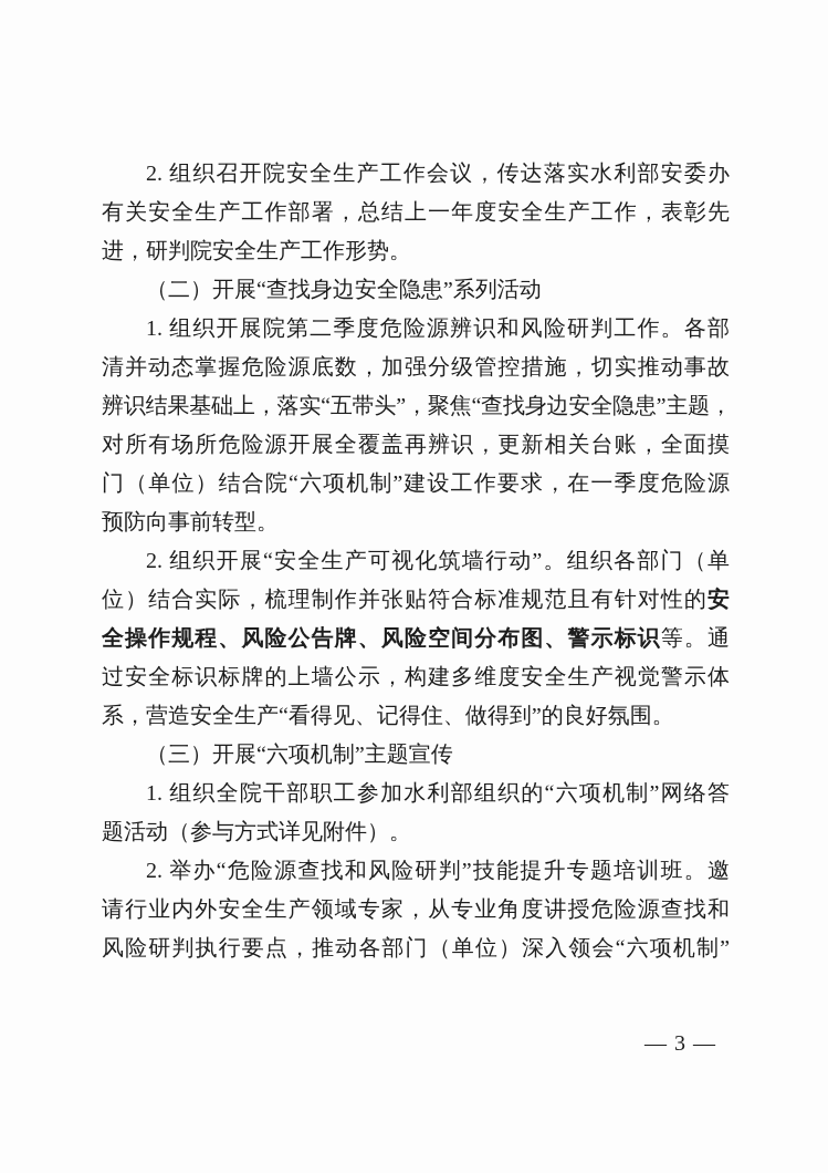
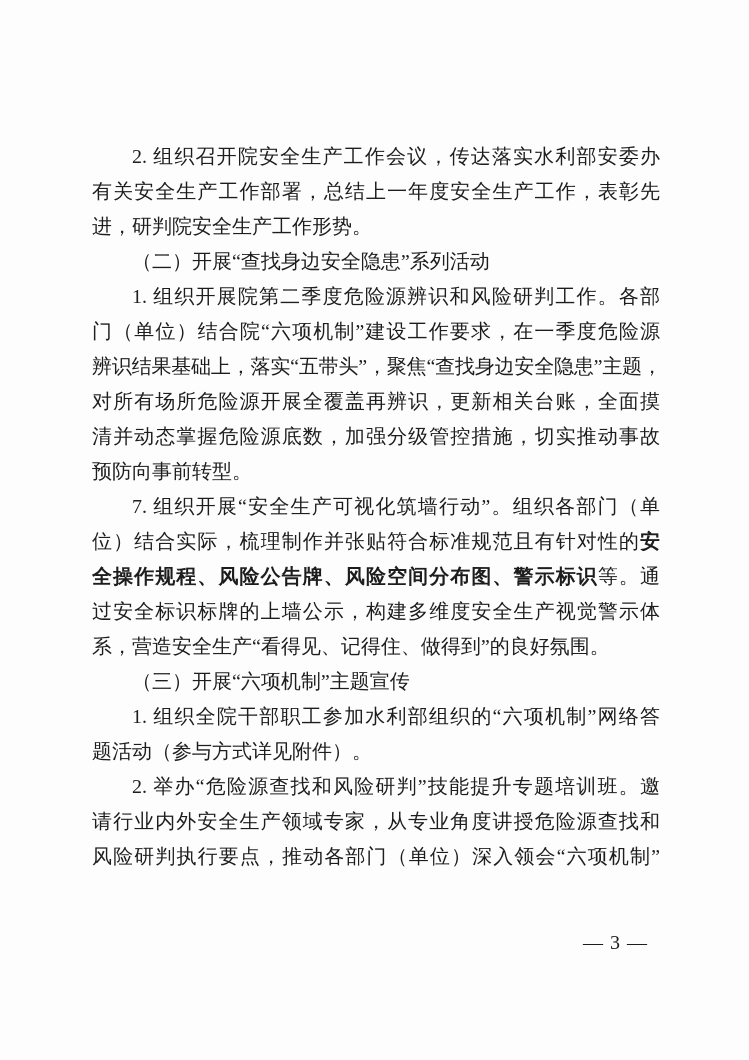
  2. 组织召开院安全生产工作会议，传达落实水利部安委办
  有关安全生产工作部署，总结上一年度安全生产工作，表彰先
  进，研判院安全生产工作形势。
  （二）开展“查找身边安全隐患”系列活动
  1. 组织开展院第二季度危险源辨识和风险研判工作。各部
- 清并动态掌握危险源底数，加强分级管控措施，切实推动事故
+ 门（单位）结合院“六项机制”建设工作要求，在一季度危险源
  辨识结果基础上，落实“五带头”，聚焦“查找身边安全隐患”主题，
  对所有场所危险源开展全覆盖再辨识，更新相关台账，全面摸
- 门（单位）结合院“六项机制”建设工作要求，在一季度危险源
+ 清并动态掌握危险源底数，加强分级管控措施，切实推动事故
  预防向事前转型。
- 2. 组织开展“安全生产可视化筑墙行动”。组织各部门（单
+ 7. 组织开展“安全生产可视化筑墙行动”。组织各部门（单
  位）结合实际，梳理制作并张贴符合标准规范且有针对性的安
  全操作规程、风险公告牌、风险空间分布图、警示标识等。通
  过安全标识标牌的上墙公示，构建多维度安全生产视觉警示体
  系，营造安全生产“看得见、记得住、做得到”的良好氛围。
  （三）开展“六项机制”主题宣传
  1. 组织全院干部职工参加水利部组织的“六项机制”网络答
  题活动（参与方式详见附件）。
  2. 举办“危险源查找和风险研判”技能提升专题培训班。邀
  请行业内外安全生产领域专家，从专业角度讲授危险源查找和
  风险研判执行要点，推动各部门（单位）深入领会“六项机制”
  — 3 —
